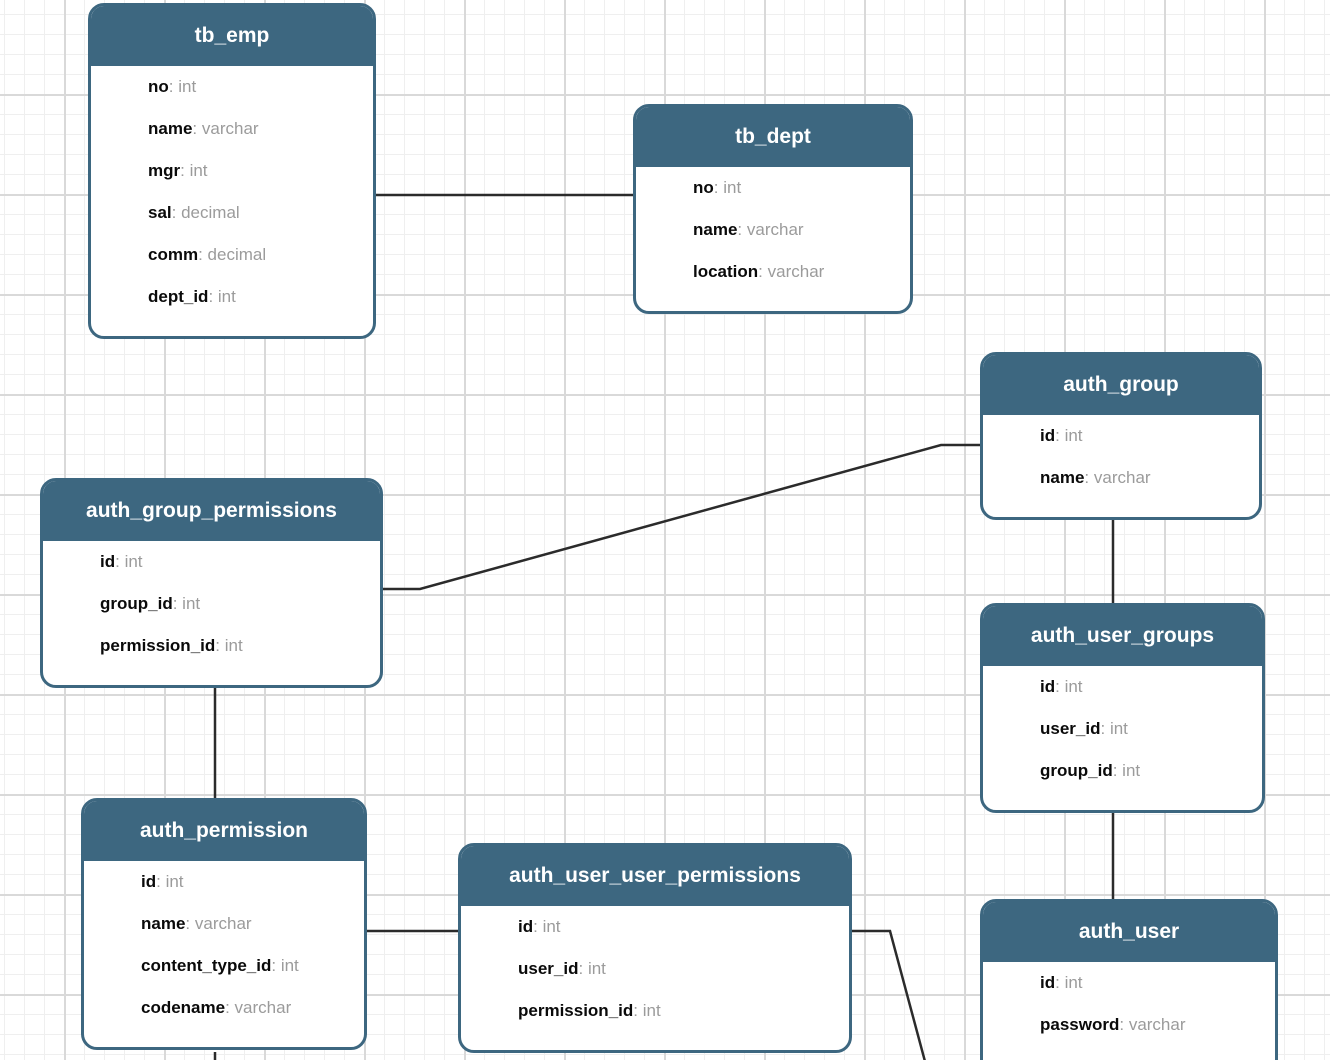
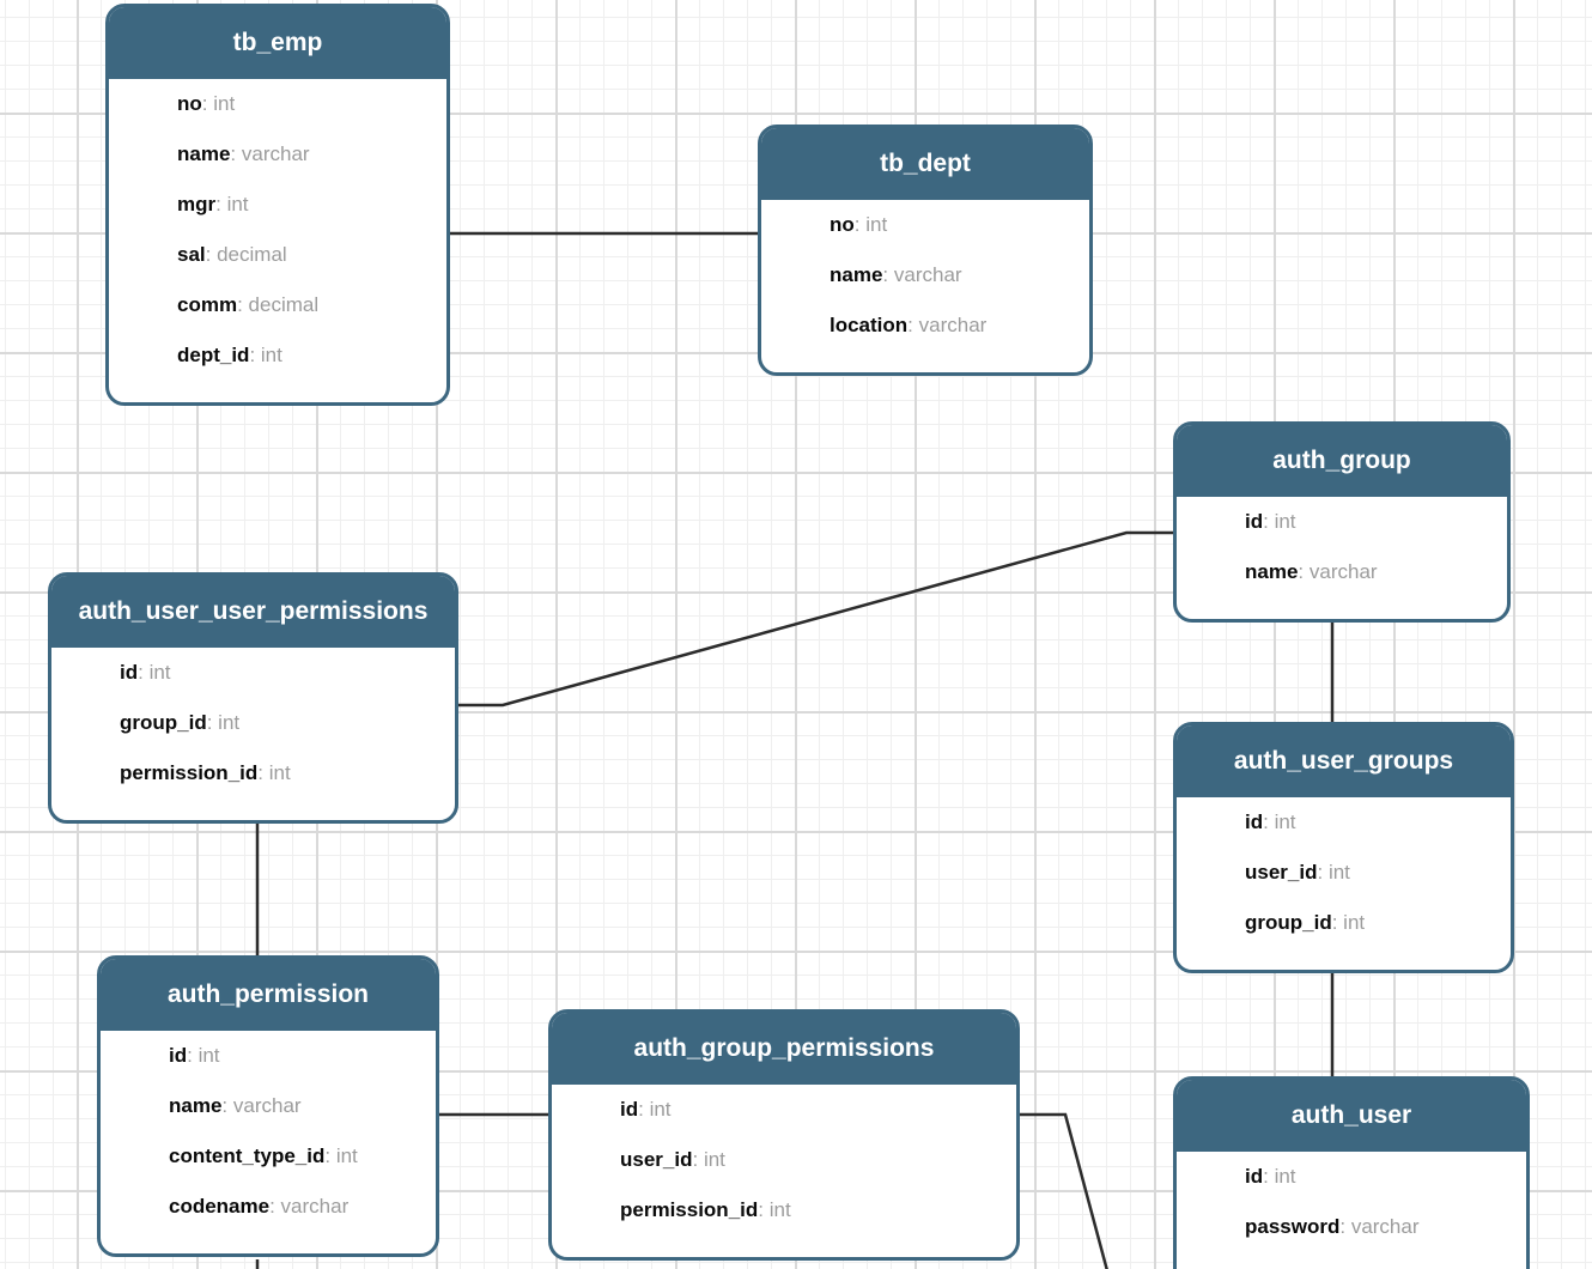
  tb_emp
  no int
  name varchar
  mgr int
  sal decimal
  comm decimal
  dept_id int
  tb_dept
  no int
  name varchar
  location varchar
  auth_group
  id int
  name varchar
- auth_group_permissions
+ auth_user_user_permissions
  id int
  group_id int
  permission_id int
  auth_user_groups
  id int
  user_id int
  group_id int
  auth_permission
  id int
  name varchar
  content_type_id int
  codename varchar
- auth_user_user_permissions
+ auth_group_permissions
  id int
  user_id int
  permission_id int
  auth_user
  id int
  password varchar
